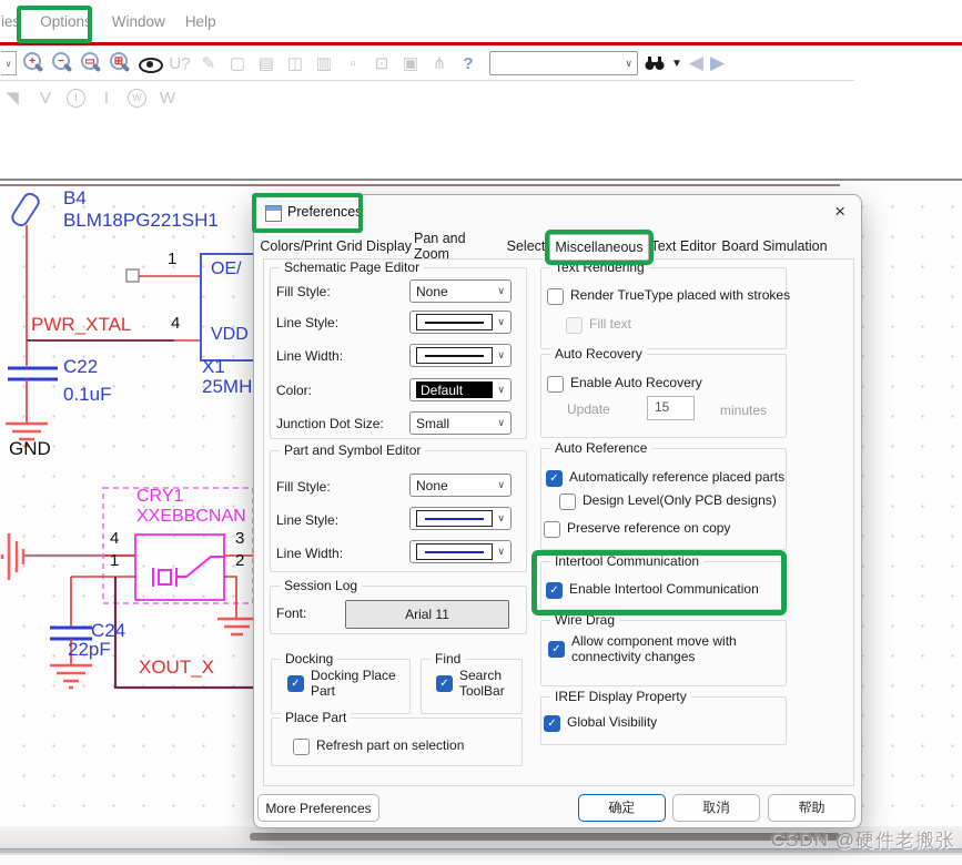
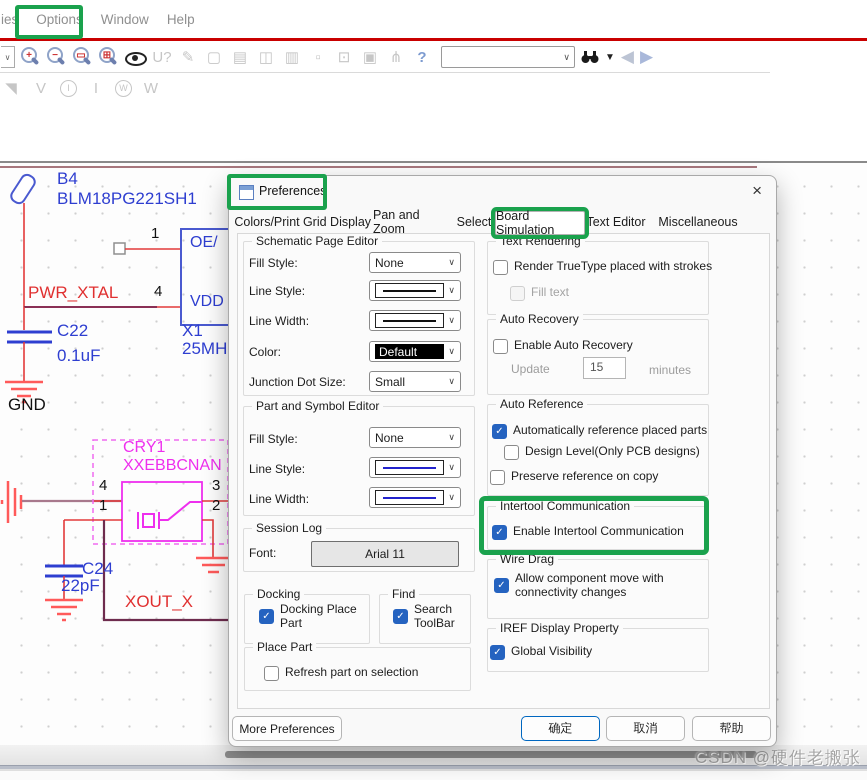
  ies
  Options
  Window
  Help
  ∨
  +
  −
  ▭
  ⊞
  U?
  ✎
  ▢
  ▤
  ◫
  ▥
  ▫
  ⊡
  ▣
  ⋔
  ?
  ∨
  ▼
  ◀
  ▶
  ◥
  V
  I
  I
  W
  W
  B4
  BLM18PG221SH1
  1
  OE/
  PWR_XTAL
  4
  VDD
  C22
  0.1uF
  X1
  25MH
  GND
  CRY1
  XXEBBCNAN
  4
  1
  3
  2
  C24
  22pF
  XOUT_X
  Preferences
  ×
  Colors/Print
  Grid Display
  Pan and Zoom
  Select
- Miscellaneous
+ Board Simulation
  Text Editor
- Board Simulation
+ Miscellaneous
  Schematic Page Editor
  Fill Style:
  None
  ∨
  Line Style:
  ∨
  Line Width:
  ∨
  Color:
  Default
  ∨
  Junction Dot Size:
  Small
  ∨
  Part and Symbol Editor
  Fill Style:
  None
  ∨
  Line Style:
  ∨
  Line Width:
  ∨
  Session Log
  Font:
  Arial 11
  Docking
  ✓
  Docking Place Part
  Find
  ✓
  Search ToolBar
  Place Part
  Refresh part on selection
  Text Rendering
  Render TrueType placed with strokes
  Fill text
  Auto Recovery
  Enable Auto Recovery
  Update
  15
  minutes
  Auto Reference
  ✓
  Automatically reference placed parts
  Design Level(Only PCB designs)
  Preserve reference on copy
  Intertool Communication
  ✓
  Enable Intertool Communication
  Wire Drag
  ✓
  Allow component move with connectivity changes
  IREF Display Property
  ✓
  Global Visibility
  More Preferences
  确定
  取消
  帮助
  CSDN @硬件老搬张
